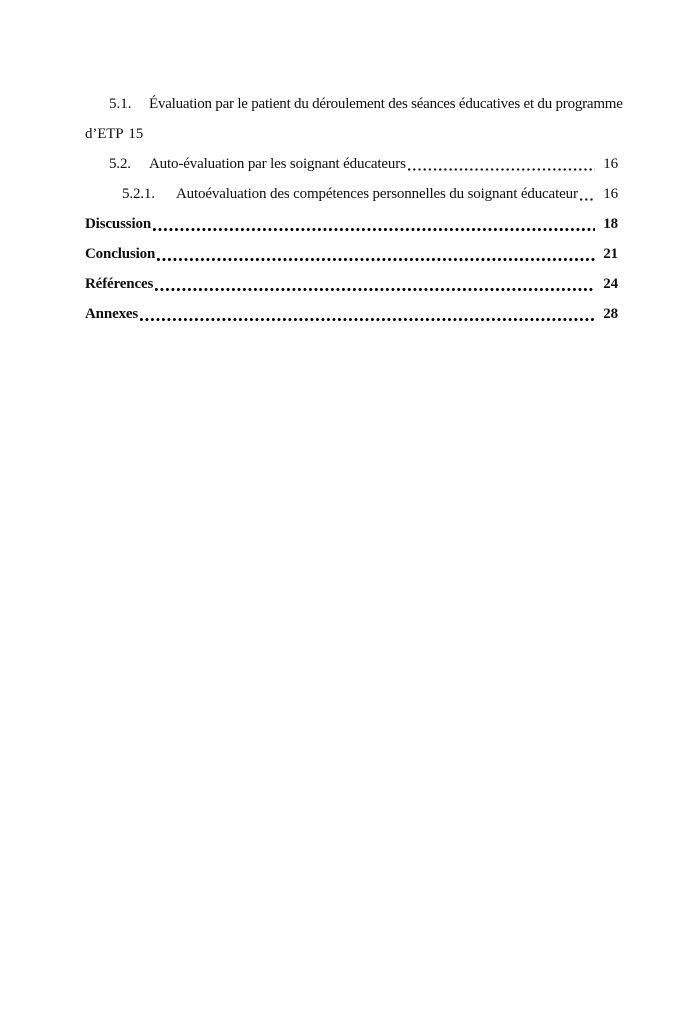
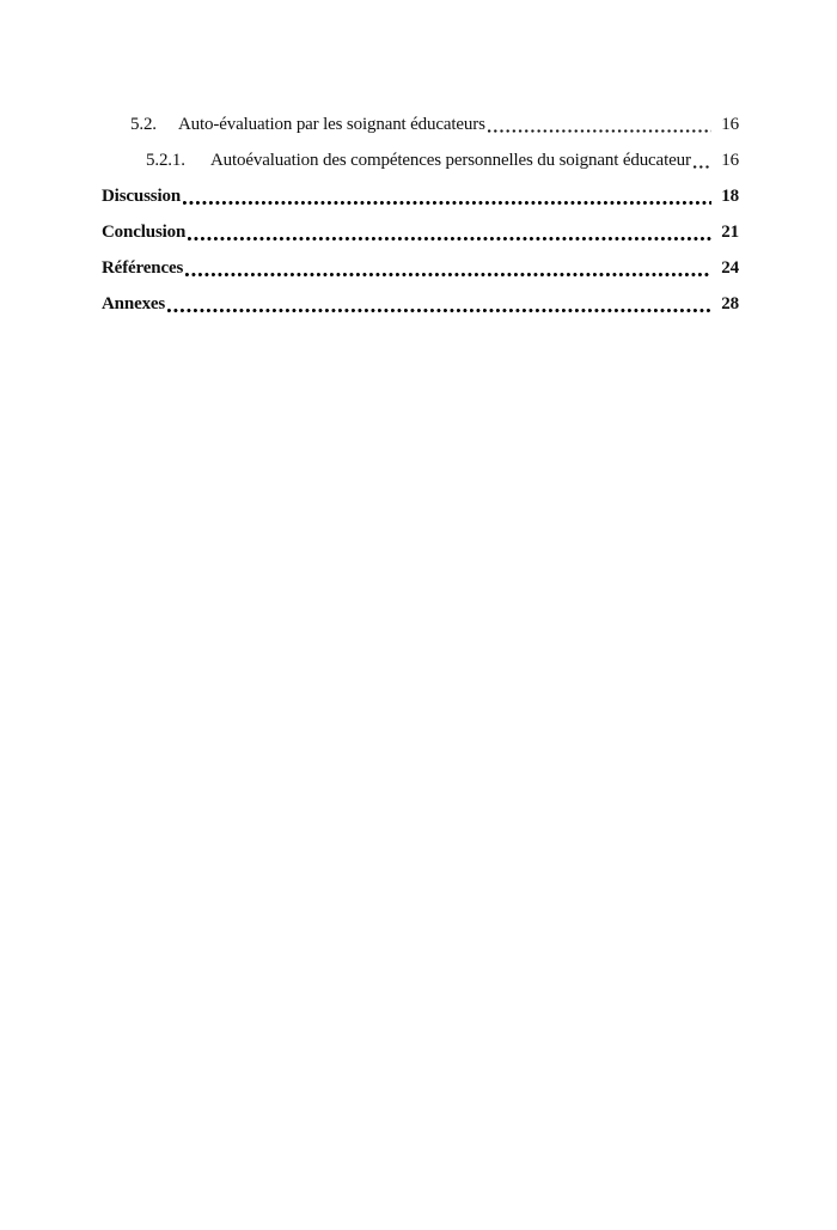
- 5.1.
- Évaluation par le patient du déroulement des séances éducatives et du programme
- d’ETP 15
  5.2.
  Auto-évaluation par les soignant éducateurs
  16
  5.2.1.
  Autoévaluation des compétences personnelles du soignant éducateur
  16
  Discussion
  18
  Conclusion
  21
  Références
  24
  Annexes
  28
